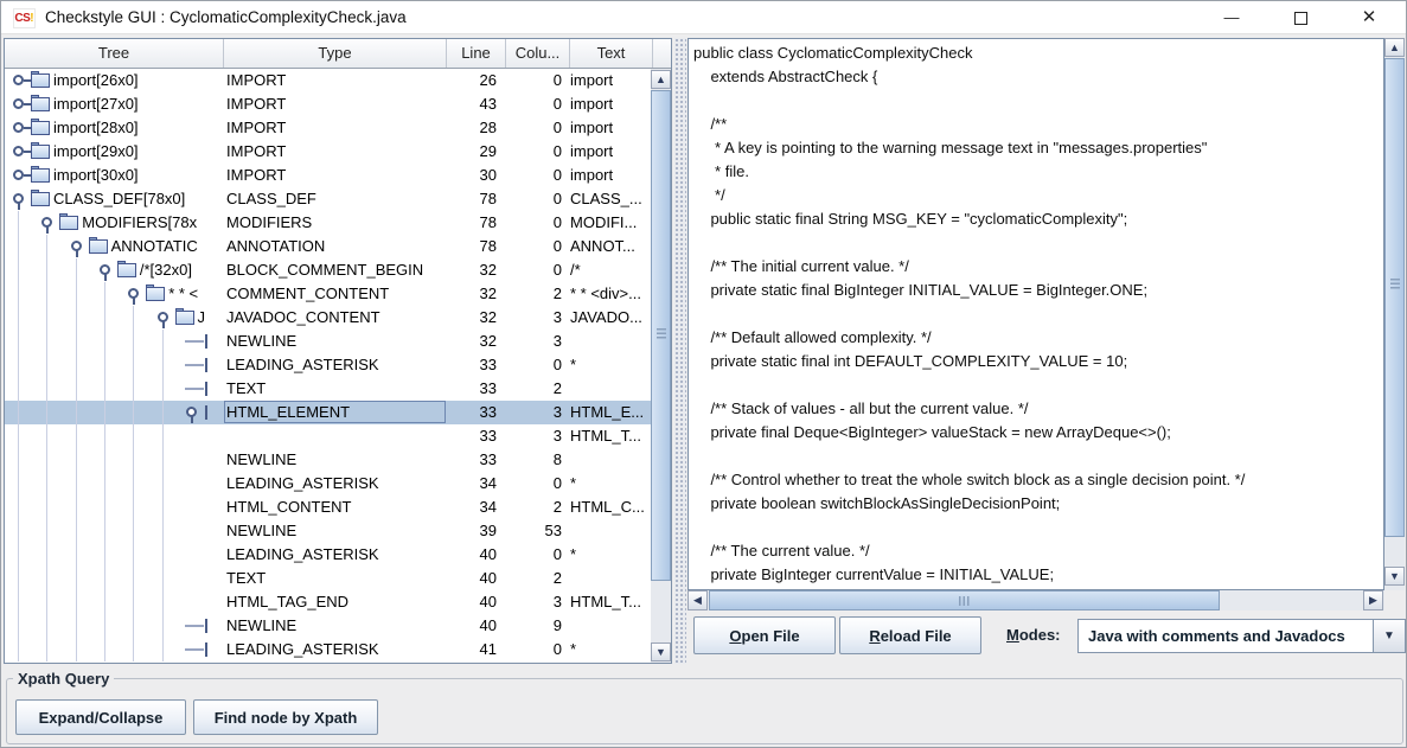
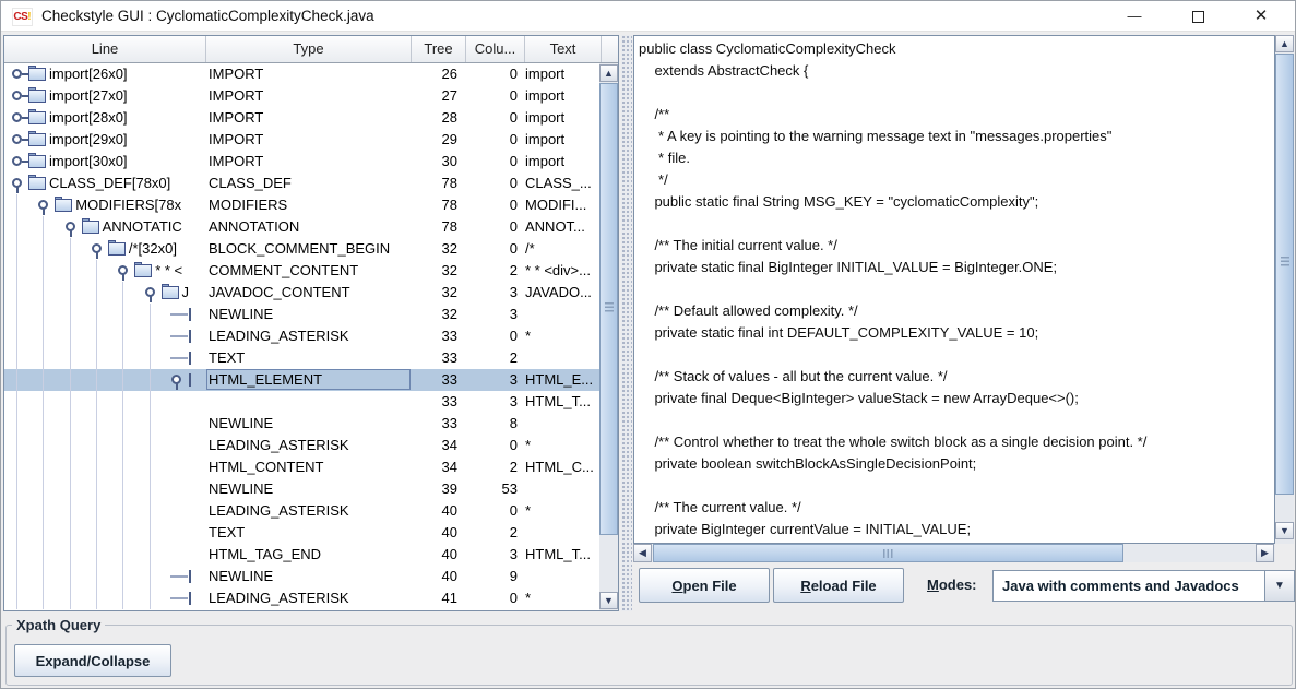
  CS!
  Checkstyle GUI : CyclomaticComplexityCheck.java
  —
  ✕
- Tree
+ Line
  Type
- Line
+ Tree
  Colu...
  Text
  import[26x0]
  IMPORT
  26
  0
  import
  import[27x0]
  IMPORT
- 43
+ 27
  0
  import
  import[28x0]
  IMPORT
  28
  0
  import
  import[29x0]
  IMPORT
  29
  0
  import
  import[30x0]
  IMPORT
  30
  0
  import
  CLASS_DEF[78x0]
  CLASS_DEF
  78
  0
  CLASS_...
  MODIFIERS[78x
  MODIFIERS
  78
  0
  MODIFI...
  ANNOTATIC
  ANNOTATION
  78
  0
  ANNOT...
  /*[32x0]
  BLOCK_COMMENT_BEGIN
  32
  0
  /*
  * * <
  COMMENT_CONTENT
  32
  2
  * * <div>...
  J
  JAVADOC_CONTENT
  32
  3
  JAVADO...
  NEWLINE
  32
  3
  LEADING_ASTERISK
  33
  0
  *
  TEXT
  33
  2
  HTML_ELEMENT
  33
  3
  HTML_E...
  33
  3
  HTML_T...
  NEWLINE
  33
  8
  LEADING_ASTERISK
  34
  0
  *
  HTML_CONTENT
  34
  2
  HTML_C...
  NEWLINE
  39
  53
  LEADING_ASTERISK
  40
  0
  *
  TEXT
  40
  2
  HTML_TAG_END
  40
  3
  HTML_T...
  NEWLINE
  40
  9
  LEADING_ASTERISK
  41
  0
  *
  ▲
  ▼
  public class CyclomaticComplexityCheck
  extends AbstractCheck {
  /**
  * A key is pointing to the warning message text in "messages.properties"
  * file.
  */
  public static final String MSG_KEY = "cyclomaticComplexity";
  /** The initial current value. */
  private static final BigInteger INITIAL_VALUE = BigInteger.ONE;
  /** Default allowed complexity. */
  private static final int DEFAULT_COMPLEXITY_VALUE = 10;
  /** Stack of values - all but the current value. */
  private final Deque<BigInteger> valueStack = new ArrayDeque<>();
  /** Control whether to treat the whole switch block as a single decision point. */
  private boolean switchBlockAsSingleDecisionPoint;
  /** The current value. */
  private BigInteger currentValue = INITIAL_VALUE;
  ▲
  ▼
  ◀
  ▶
  Open File
  Reload File
  Modes:
  Java with comments and Javadocs
  ▼
  Xpath Query
  Expand/Collapse
- Find node by Xpath
